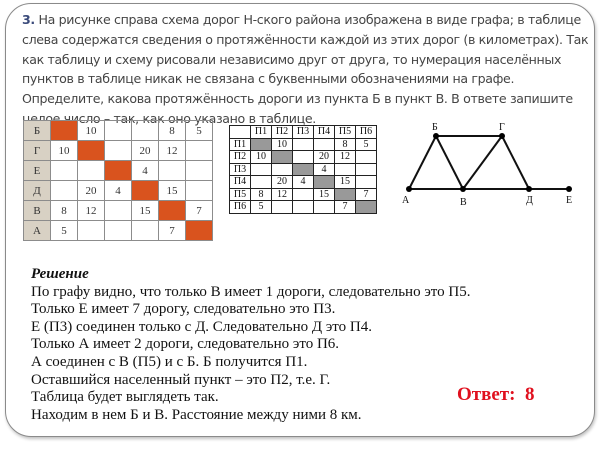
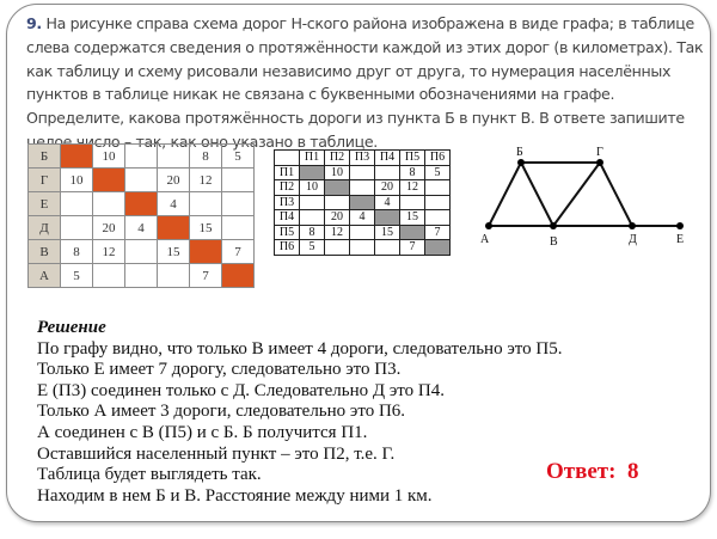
- 3. На рисунке справа схема дорог Н-ского района изображена в виде графа; в таблице слева содержатся сведения о протяжённости каждой из этих дорог (в километрах). Так как таблицу и схему рисовали независимо друг от друга, то нумерация населённых пунктов в таблице никак не связана с буквенными обозначениями на графе. Определите, какова протяжённость дороги из пункта Б в пункт В. В ответе запишите целое число – так, как оно указано в таблице.
+ 9. На рисунке справа схема дорог Н-ского района изображена в виде графа; в таблице слева содержатся сведения о протяжённости каждой из этих дорог (в километрах). Так как таблицу и схему рисовали независимо друг от друга, то нумерация населённых пунктов в таблице никак не связана с буквенными обозначениями на графе. Определите, какова протяжённость дороги из пункта Б в пункт В. В ответе запишите целое число – так, как оно указано в таблице.
  Б		10			8	5
  Г	10			20	12
  Е				4
  Д		20	4		15
  В	8	12		15		7
  А	5				7
  	П1	П2	П3	П4	П5	П6
  П1		10			8	5
  П2	10			20	12
  П3				4
  П4		20	4		15
  П5	8	12		15		7
  П6	5				7
  А
  Б
  Г
  В
  Д
  Е
  Решение
- По графу видно, что только В имеет 1 дороги, следовательно это П5.
+ По графу видно, что только В имеет 4 дороги, следовательно это П5.
  Только Е имеет 7 дорогу, следовательно это П3.
  Е (П3) соединен только с Д. Следовательно Д это П4.
- Только А имеет 2 дороги, следовательно это П6.
+ Только А имеет 3 дороги, следовательно это П6.
  А соединен с В (П5) и с Б. Б получится П1.
  Оставшийся населенный пункт – это П2, т.е. Г.
  Таблица будет выглядеть так.
- Находим в нем Б и В. Расстояние между ними 8 км.
+ Находим в нем Б и В. Расстояние между ними 1 км.
  Ответ: 8
